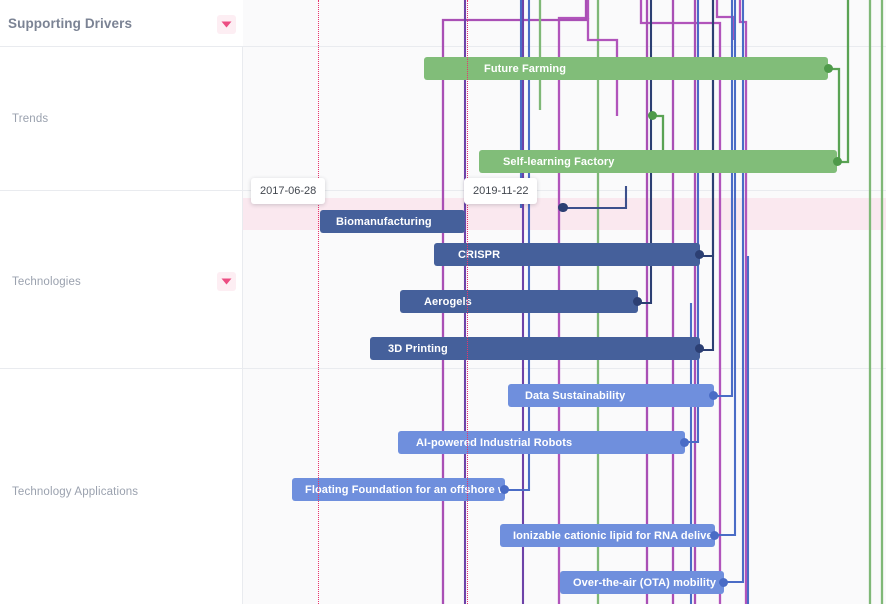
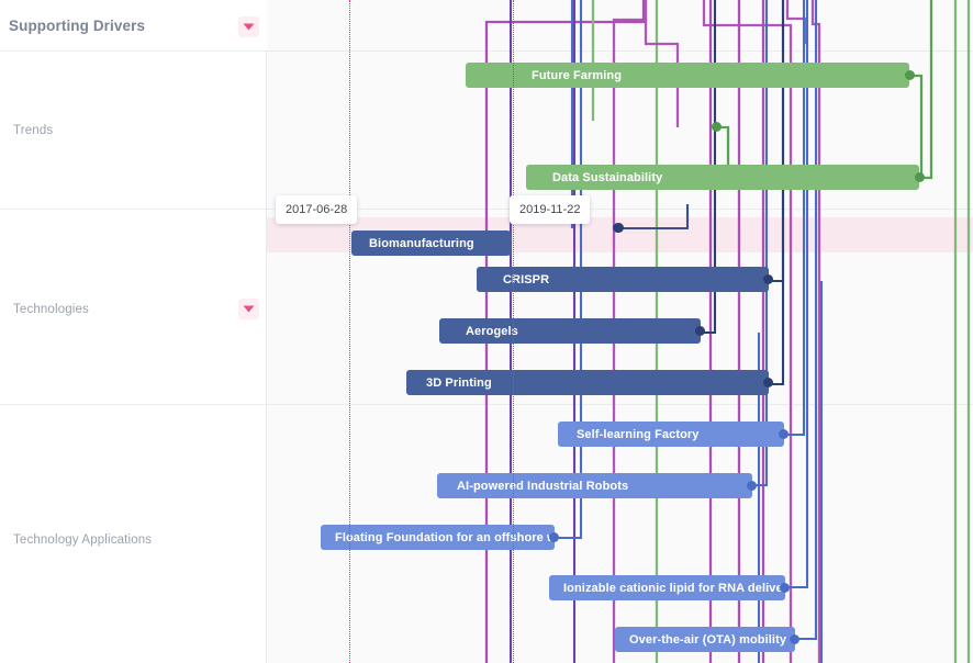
  Supporting Drivers
  Trends
  Technologies
  Technology Applications
  Future Farming
- Self-learning Factory
+ Data Sustainability
  Biomanufacturing
  CRISPR
  Aerogels
  3D Printing
- Data Sustainability
+ Self-learning Factory
  AI-powered Industrial Robots
  Floating Foundation for an offshore
  Ionizable cationic lipid for RNA deliv
  Over-the-air (OTA) mobility
  2017-06-28
  2019-11-22
